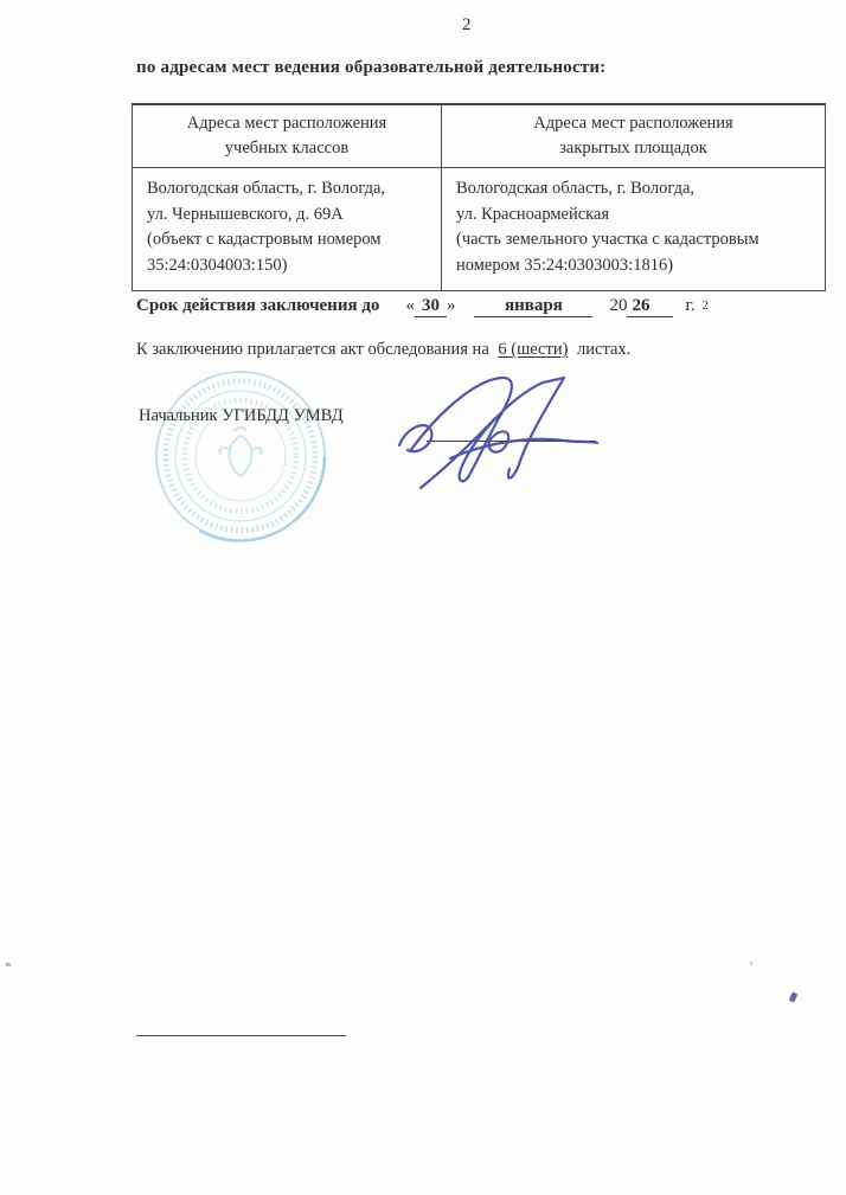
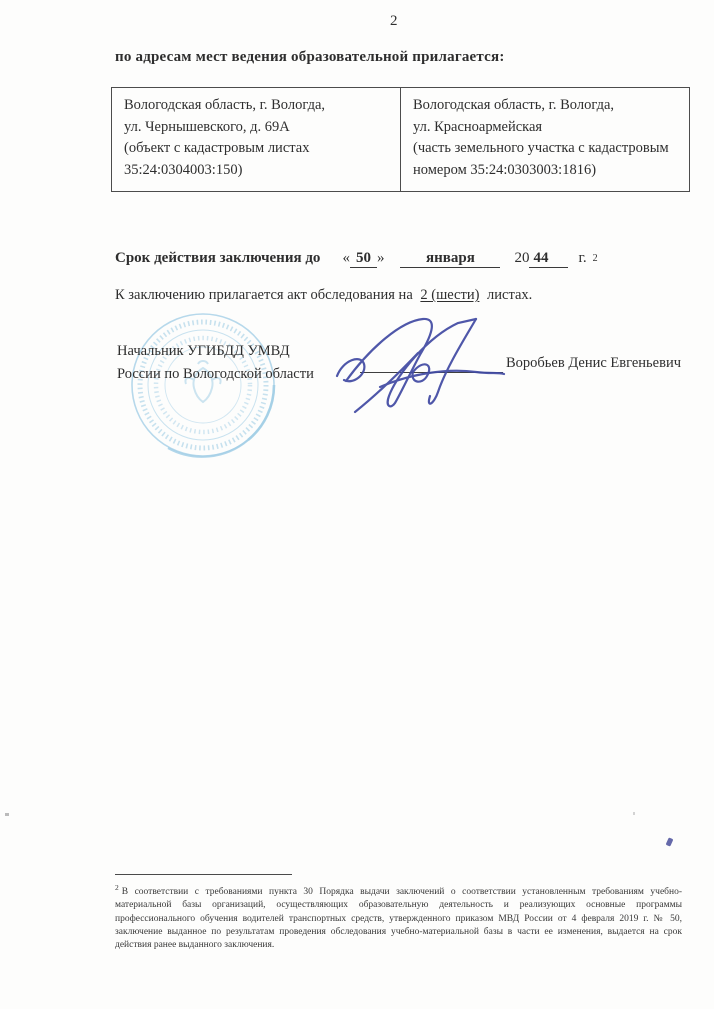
  2
- по адресам мест ведения образовательной деятельности:
+ по адресам мест ведения образовательной прилагается:
- Адреса мест расположения учебных классов	Адреса мест расположения закрытых площадок
- Вологодская область, г. Вологда, ул. Чернышевского, д. 69А (объект с кадастровым номером 35:24:0304003:150)	Вологодская область, г. Вологда, ул. Красноармейская (часть земельного участка с кадастровым номером 35:24:0303003:1816)
+ Вологодская область, г. Вологда, ул. Чернышевского, д. 69А (объект с кадастровым листах 35:24:0304003:150)	Вологодская область, г. Вологда, ул. Красноармейская (часть земельного участка с кадастровым номером 35:24:0303003:1816)
  Срок действия заключения до
  «
- 30
+ 50
  »
  января
  20
- 26
+ 44
  г.
  2
- К заключению прилагается акт обследования на 6 (шести) листах.
+ К заключению прилагается акт обследования на 2 (шести) листах.
  Начальник УГИБДД УМВД
+ России по Вологодской области
+ Воробьев Денис Евгеньевич
+ 2В соответствии с требованиями пункта 30 Порядка выдачи заключений о соответствии установленным требованиям учебно-материальной базы организаций, осуществляющих образовательную деятельность и реализующих основные программы профессионального обучения водителей транспортных средств, утвержденного приказом МВД России от 4 февраля 2019 г. № 50, заключение выданное по результатам проведения обследования учебно-материальной базы в части ее изменения, выдается на срок действия ранее выданного заключения.
